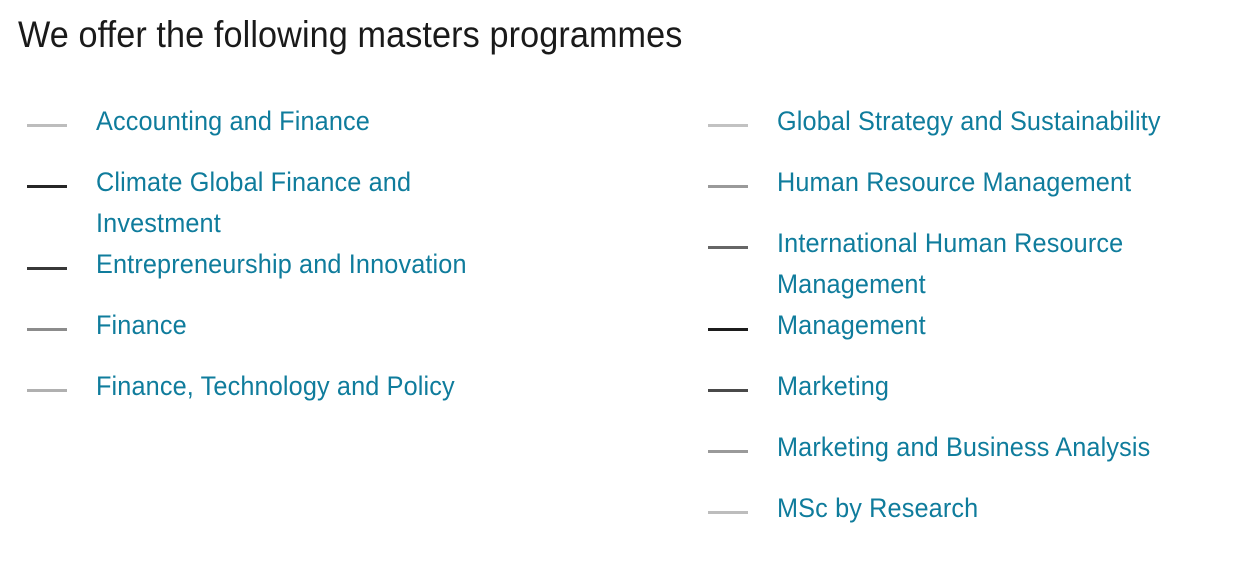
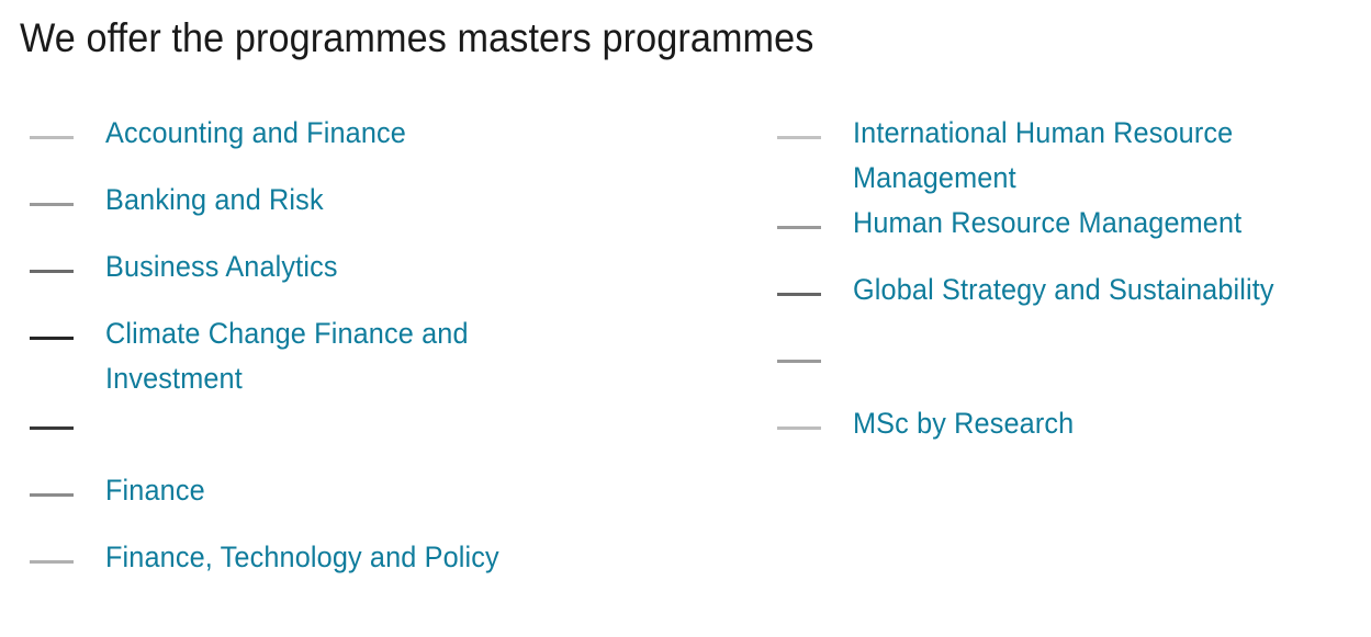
- We offer the following masters programmes
+ We offer the programmes masters programmes
  Accounting and Finance
+ Banking and Risk
+ Business Analytics
- Climate Global Finance and Investment
+ Climate Change Finance and Investment
- Entrepreneurship and Innovation
  Finance
  Finance, Technology and Policy
- Global Strategy and Sustainability
+ International Human Resource Management
  Human Resource Management
- International Human Resource Management
+ Global Strategy and Sustainability
- Management
- Marketing
- Marketing and Business Analysis
  MSc by Research
